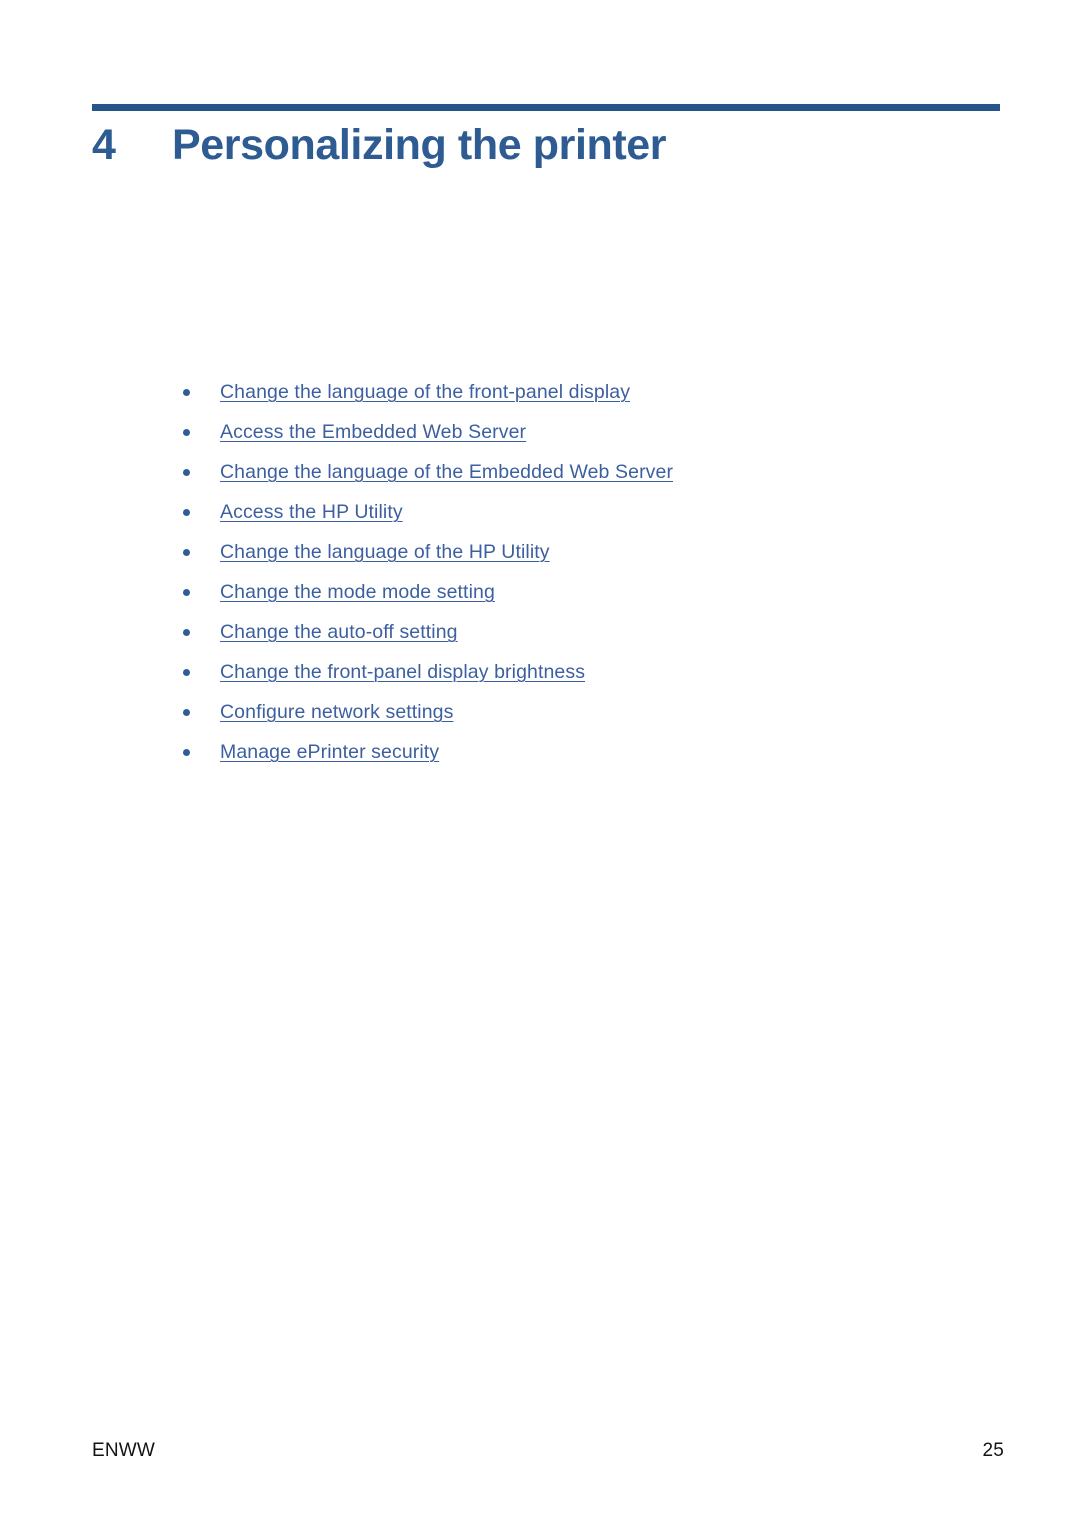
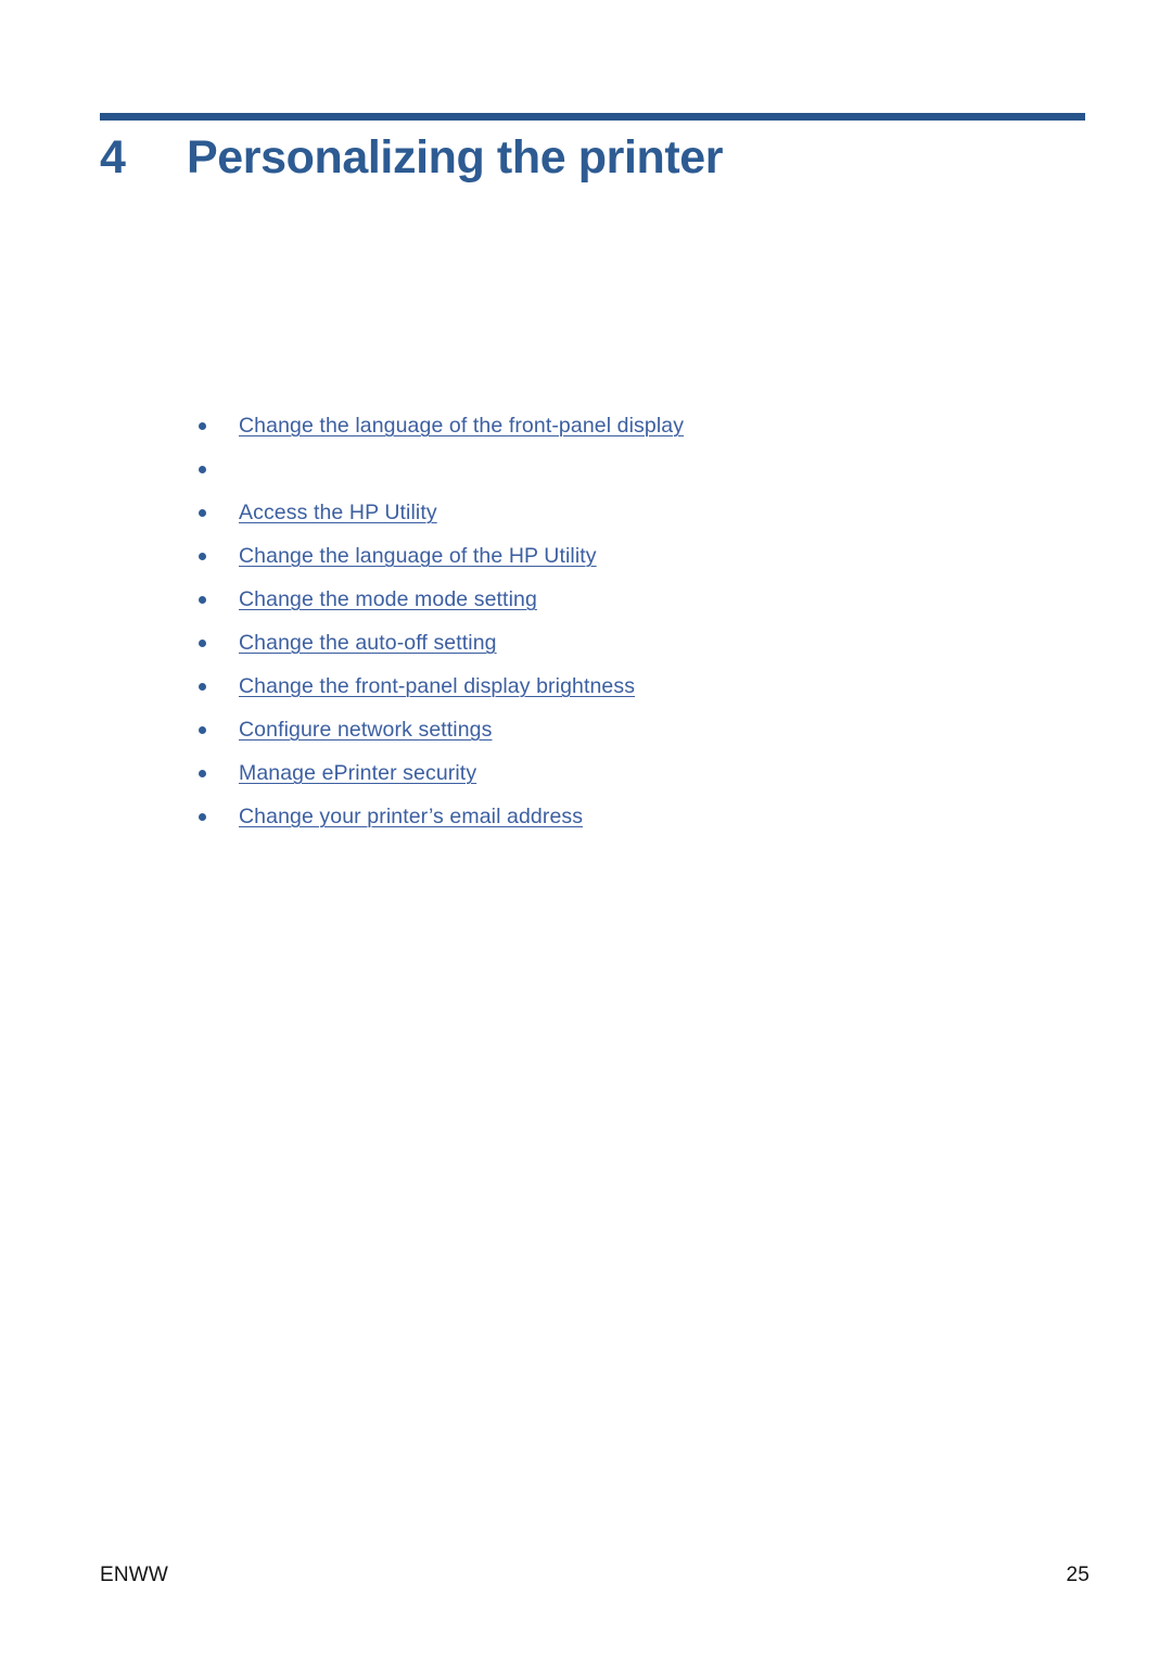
  4 Personalizing the printer
  Change the language of the front-panel display
- Access the Embedded Web Server
- Change the language of the Embedded Web Server
  Access the HP Utility
  Change the language of the HP Utility
  Change the mode mode setting
  Change the auto-off setting
  Change the front-panel display brightness
  Configure network settings
  Manage ePrinter security
+ Change your printer’s email address
  ENWW
  25
